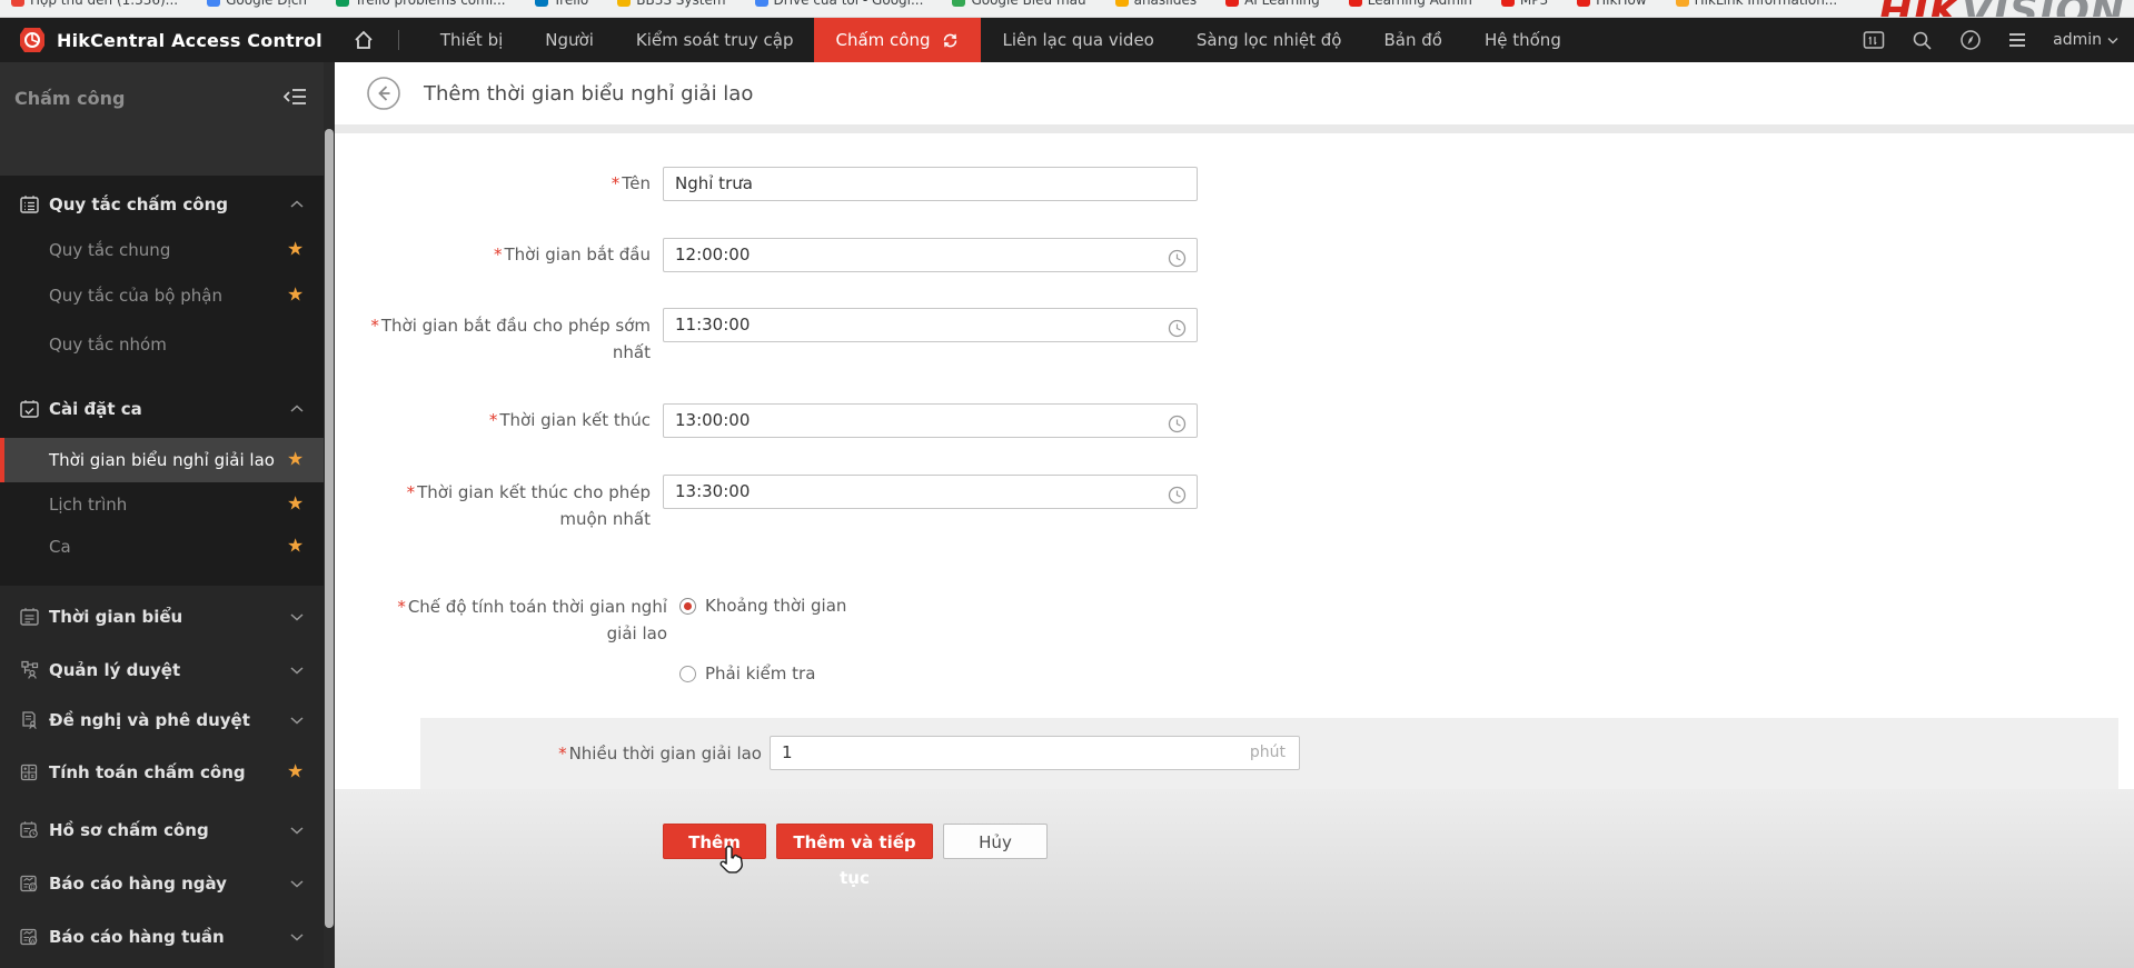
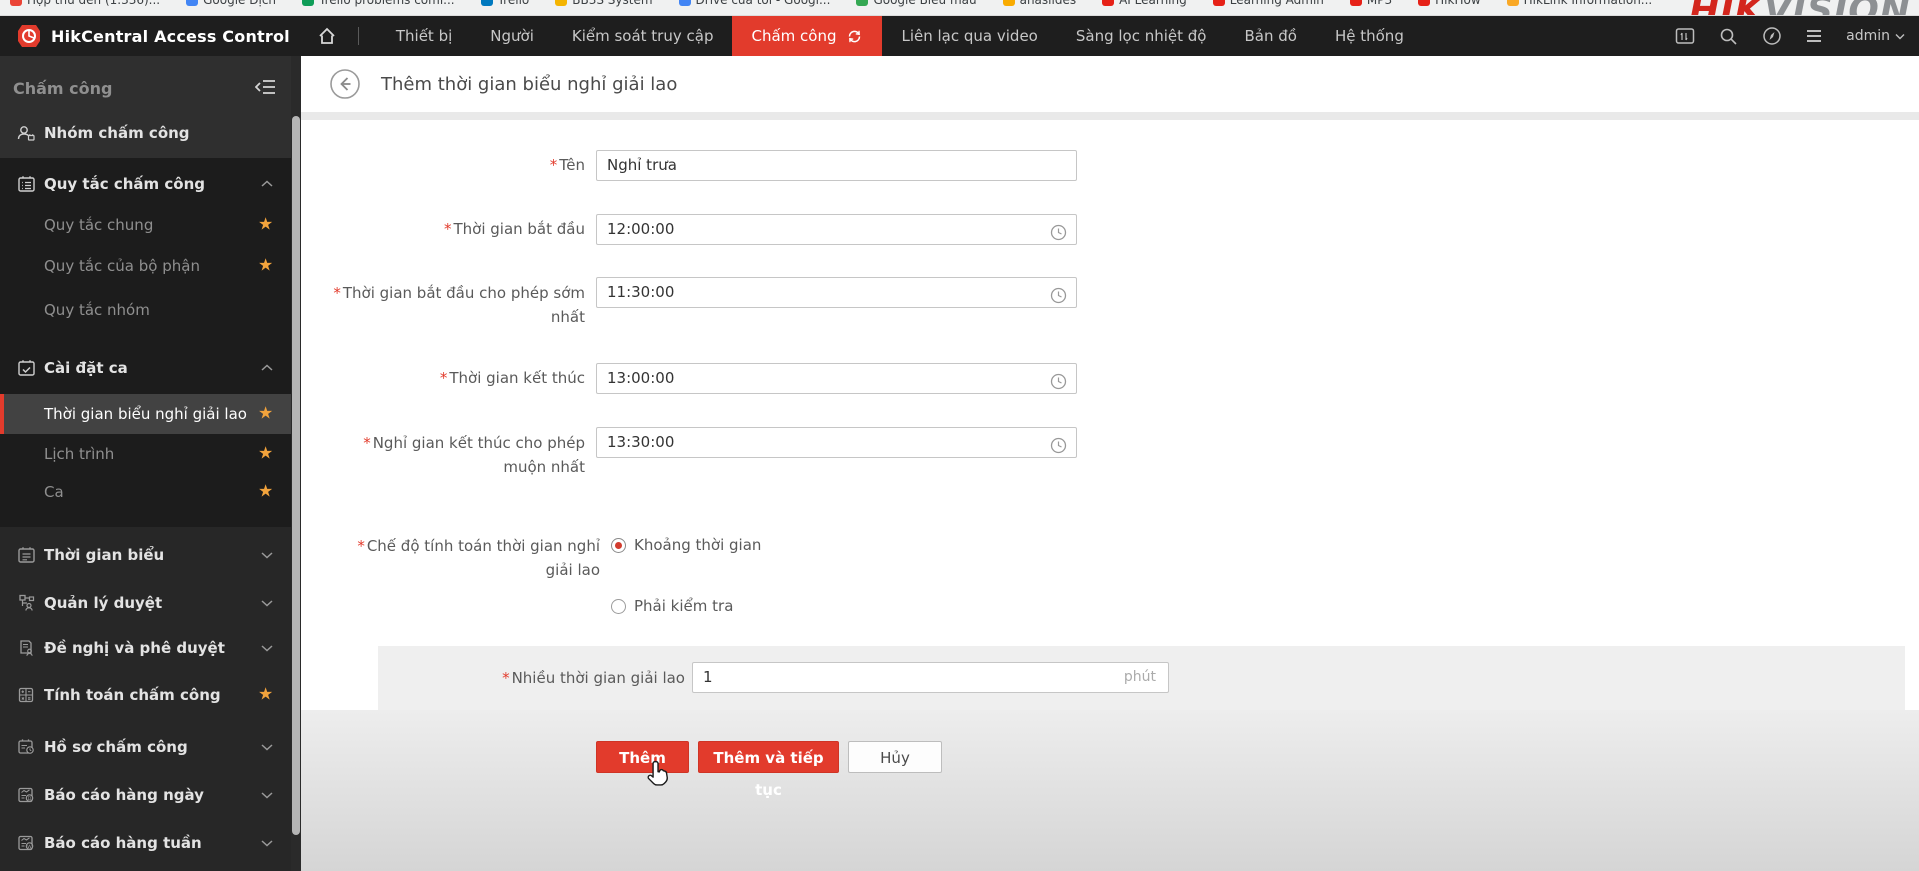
  Hộp thư đến (1.336)...
  Google Dịch
  Trello problems comi...
  Trello
  BB3S System
  Drive của tôi - Googl...
  Google Biểu mẫu
  ahaslides
  AI Learning
  Learning Admin
  MP3
  HikHow
  HikLink Information...
  HIKVISION
  HikCentral Access Control
  Thiết bị
  Người
  Kiểm soát truy cập
  Chấm công
  Liên lạc qua video
  Sàng lọc nhiệt độ
  Bản đồ
  Hệ thống
  admin
  Chấm công
+ Nhóm chấm công
  Quy tắc chấm công
  Quy tắc chung
  ★
  Quy tắc của bộ phận
  ★
  Quy tắc nhóm
  Cài đặt ca
  Thời gian biểu nghỉ giải lao
  ★
  Lịch trình
  ★
  Ca
  ★
  Thời gian biểu
  Quản lý duyệt
  Đề nghị và phê duyệt
  Tính toán chấm công
  ★
  Hồ sơ chấm công
  Báo cáo hàng ngày
  Báo cáo hàng tuần
  Thêm thời gian biểu nghỉ giải lao
  *Tên
  Nghỉ trưa
  *Thời gian bắt đầu
  12:00:00
  *Thời gian bắt đầu cho phép sớm
  nhất
  11:30:00
  *Thời gian kết thúc
  13:00:00
- *Thời gian kết thúc cho phép
+ *Nghỉ gian kết thúc cho phép
  muộn nhất
  13:30:00
  *Chế độ tính toán thời gian nghỉ
  giải lao
  Khoảng thời gian
  Phải kiểm tra
  *Nhiều thời gian giải lao
  1
  phút
  Thêm
  Thêm và tiếp tục
  Hủy
